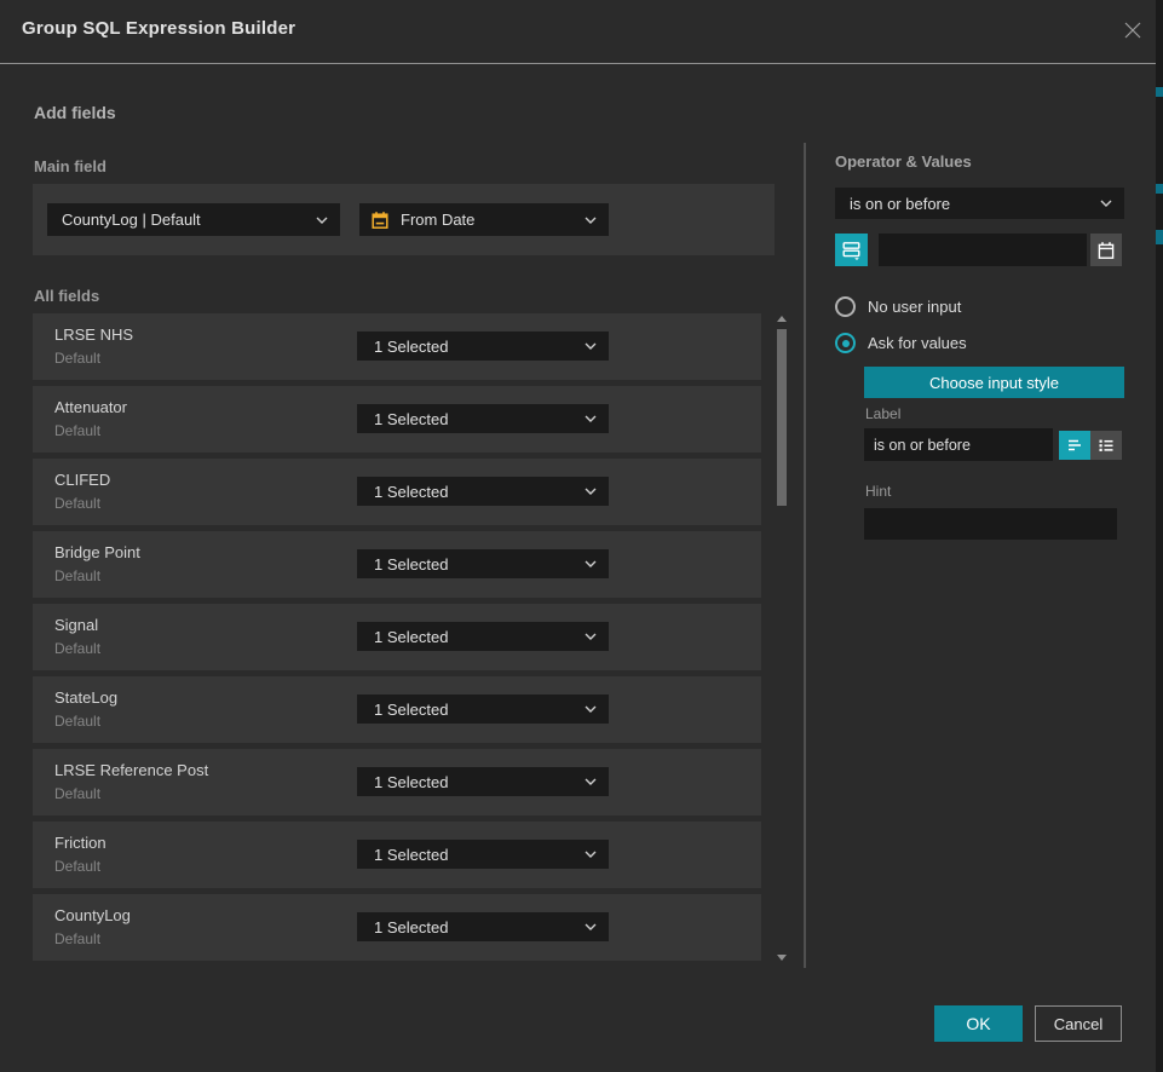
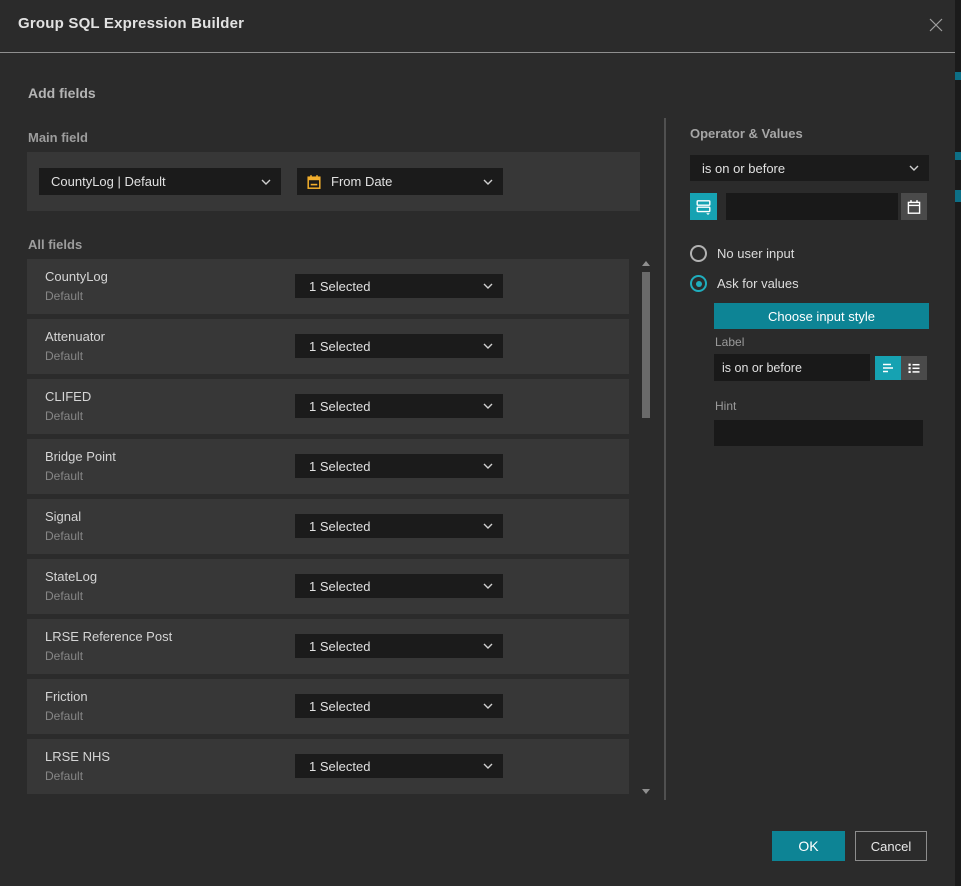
  Group SQL Expression Builder
  Add fields
  Main field
  CountyLog | Default
  From Date
  All fields
- LRSE NHS
+ CountyLog
  Default
  1 Selected
  Attenuator
  Default
  1 Selected
  CLIFED
  Default
  1 Selected
  Bridge Point
  Default
  1 Selected
  Signal
  Default
  1 Selected
  StateLog
  Default
  1 Selected
  LRSE Reference Post
  Default
  1 Selected
  Friction
  Default
  1 Selected
- CountyLog
+ LRSE NHS
  Default
  1 Selected
  Operator & Values
  is on or before
  No user input
  Ask for values
  Choose input style
  Label
  is on or before
  Hint
  OK
  Cancel
